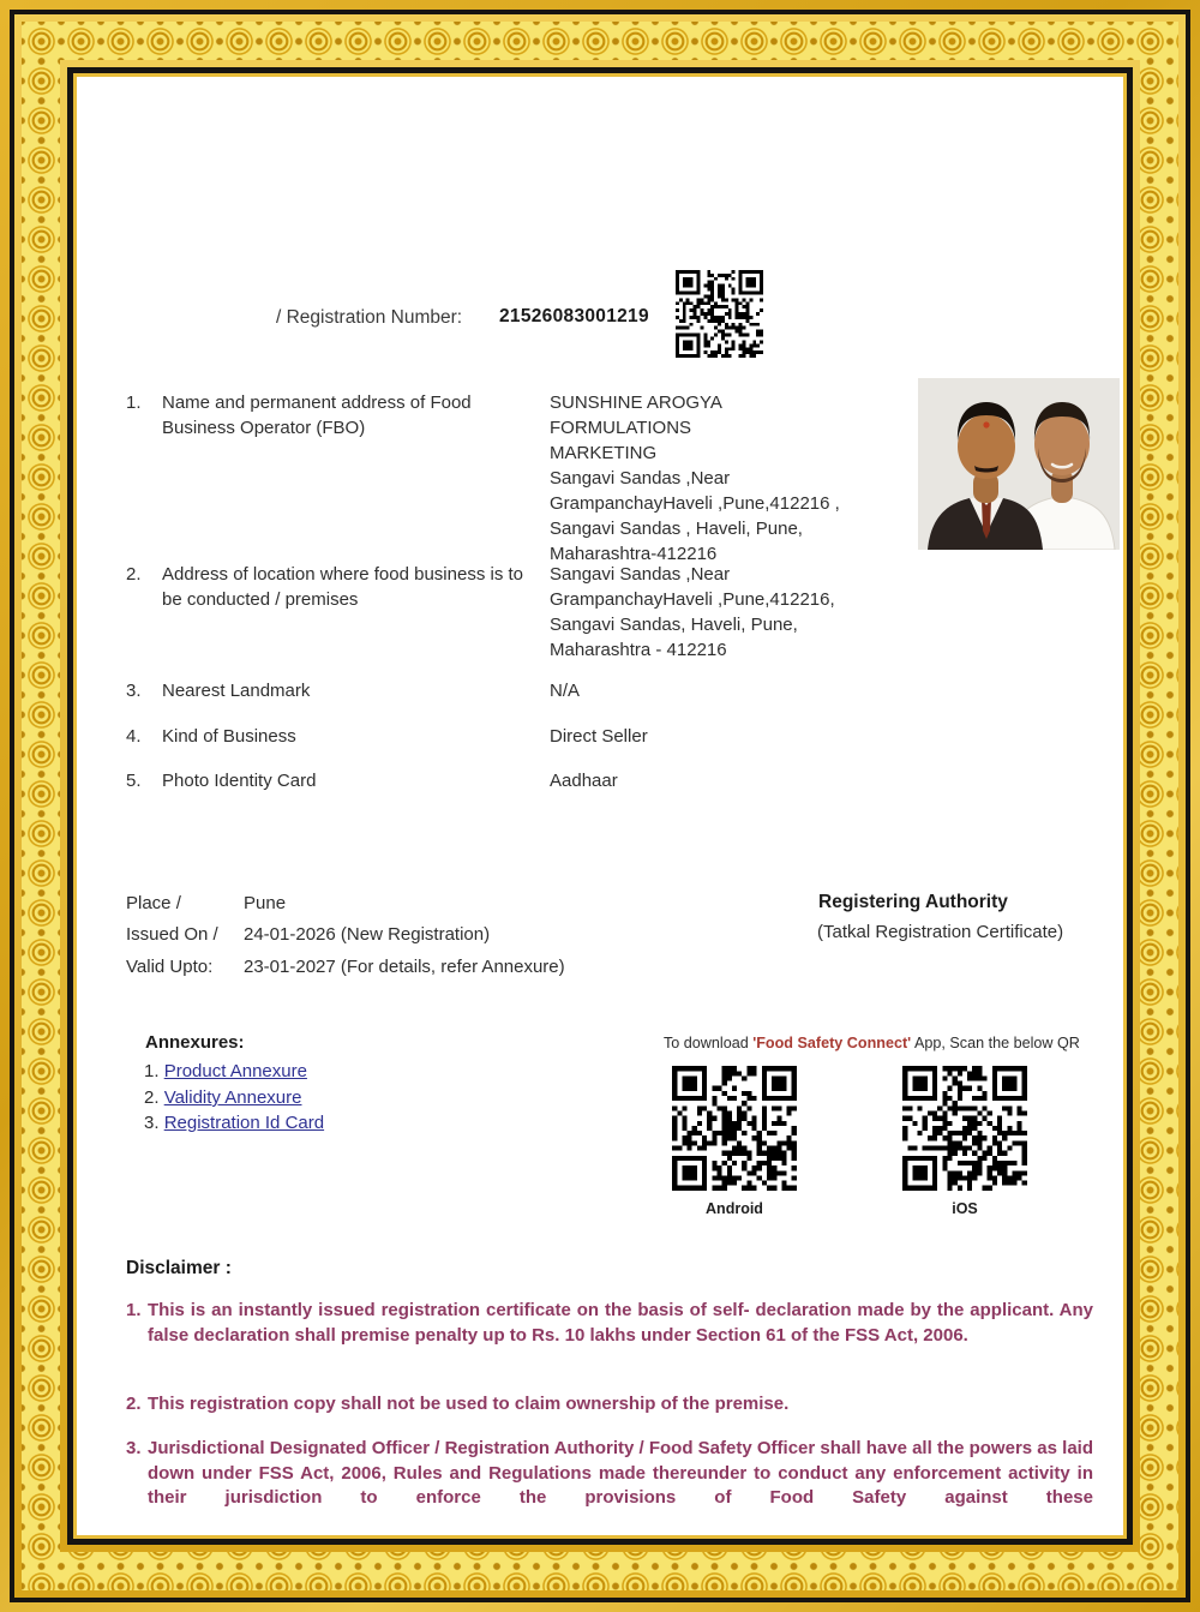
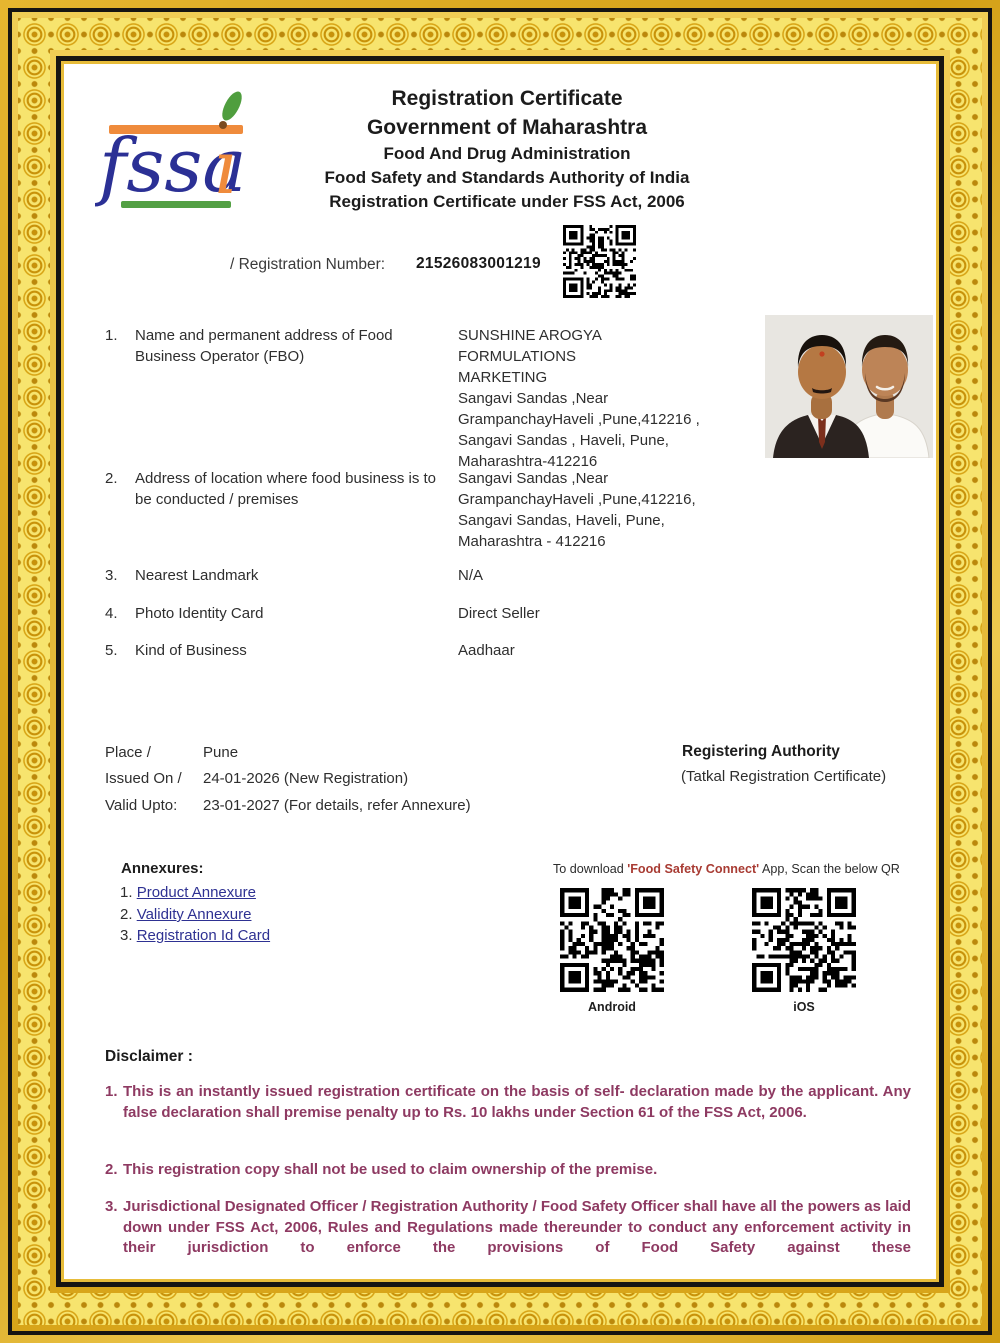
+ fssa
+ ı
+ Registration Certificate
+ Government of Maharashtra
+ Food And Drug Administration
+ Food Safety and Standards Authority of India
+ Registration Certificate under FSS Act, 2006
  / Registration Number:
  21526083001219
  1.
  Name and permanent address of Food Business Operator (FBO)
  SUNSHINE AROGYA FORMULATIONS
  MARKETING
  Sangavi Sandas ,Near
  GrampanchayHaveli ,Pune,412216 ,
  Sangavi Sandas , Haveli, Pune,
  Maharashtra-412216
  2.
  Address of location where food business is to be conducted / premises
  Sangavi Sandas ,Near
  GrampanchayHaveli ,Pune,412216,
  Sangavi Sandas, Haveli, Pune,
  Maharashtra - 412216
  3.
  Nearest Landmark
  N/A
  4.
- Kind of Business
+ Photo Identity Card
  Direct Seller
  5.
- Photo Identity Card
+ Kind of Business
  Aadhaar
  Place /
  Pune
  Issued On /
  24-01-2026 (New Registration)
  Valid Upto:
  23-01-2027 (For details, refer Annexure)
  Registering Authority
  (Tatkal Registration Certificate)
  Annexures:
  1. Product Annexure
  2. Validity Annexure
  3. Registration Id Card
  To download 'Food Safety Connect' App, Scan the below QR
  Android
  iOS
  Disclaimer :
  1.
  This is an instantly issued registration certificate on the basis of self- declaration made by the applicant. Any false declaration shall premise penalty up to Rs. 10 lakhs under Section 61 of the FSS Act, 2006.
  2.
  This registration copy shall not be used to claim ownership of the premise.
  3.
  Jurisdictional Designated Officer / Registration Authority / Food Safety Officer shall have all the powers as laid down under FSS Act, 2006, Rules and Regulations made thereunder to conduct any enforcement activity in their jurisdiction to enforce the provisions of Food Safety against these
